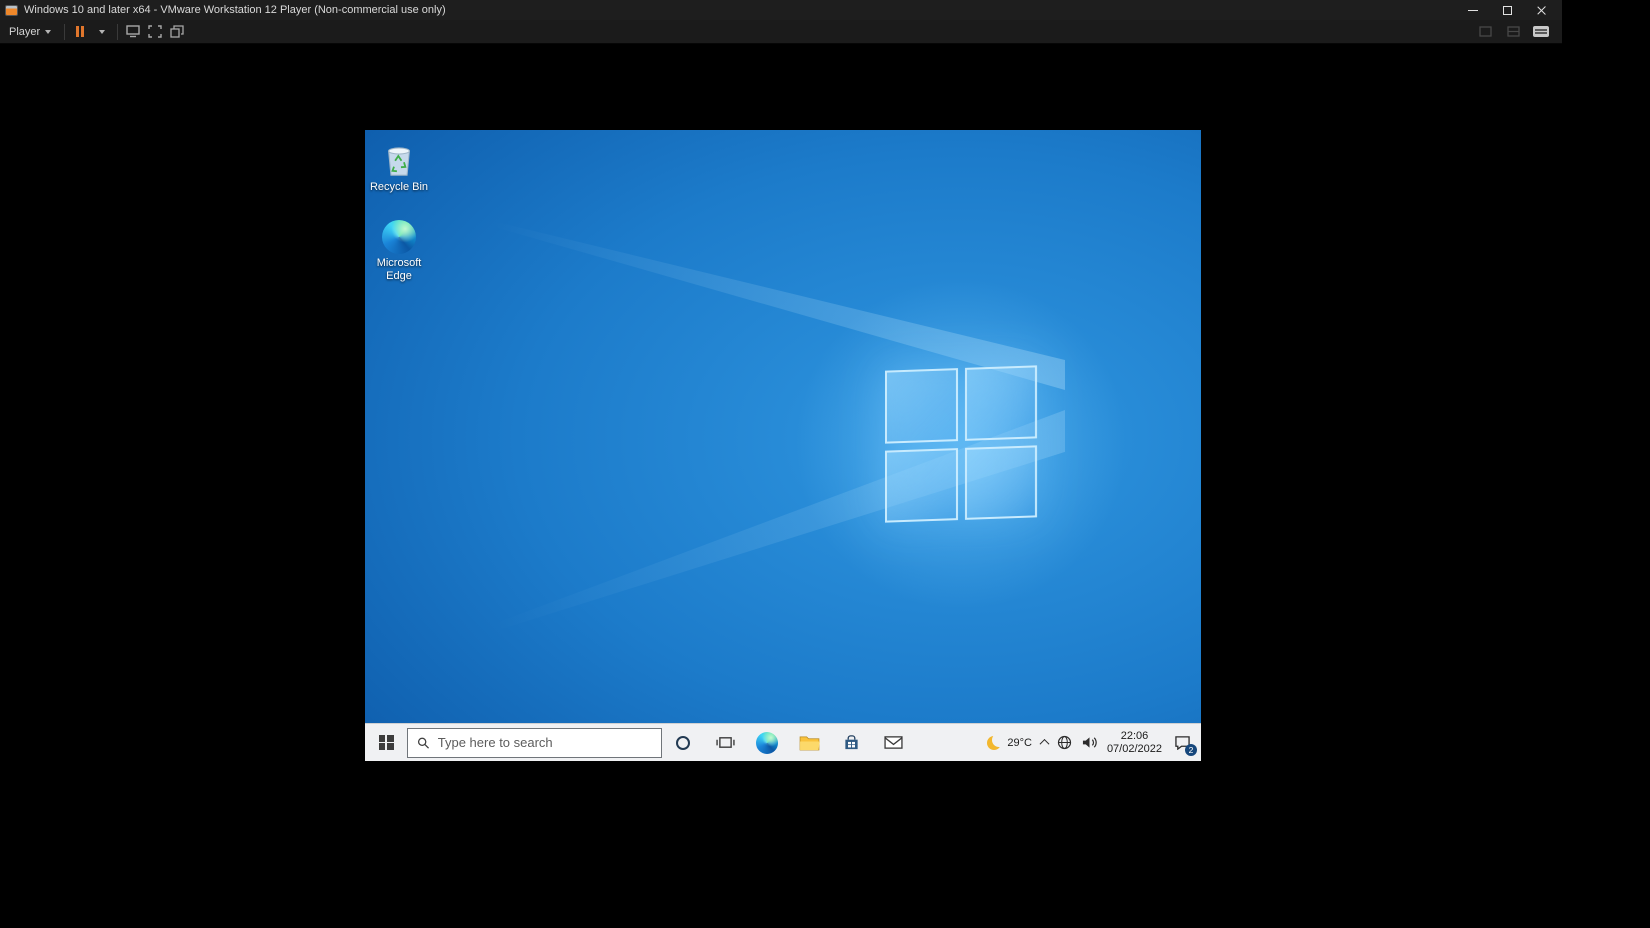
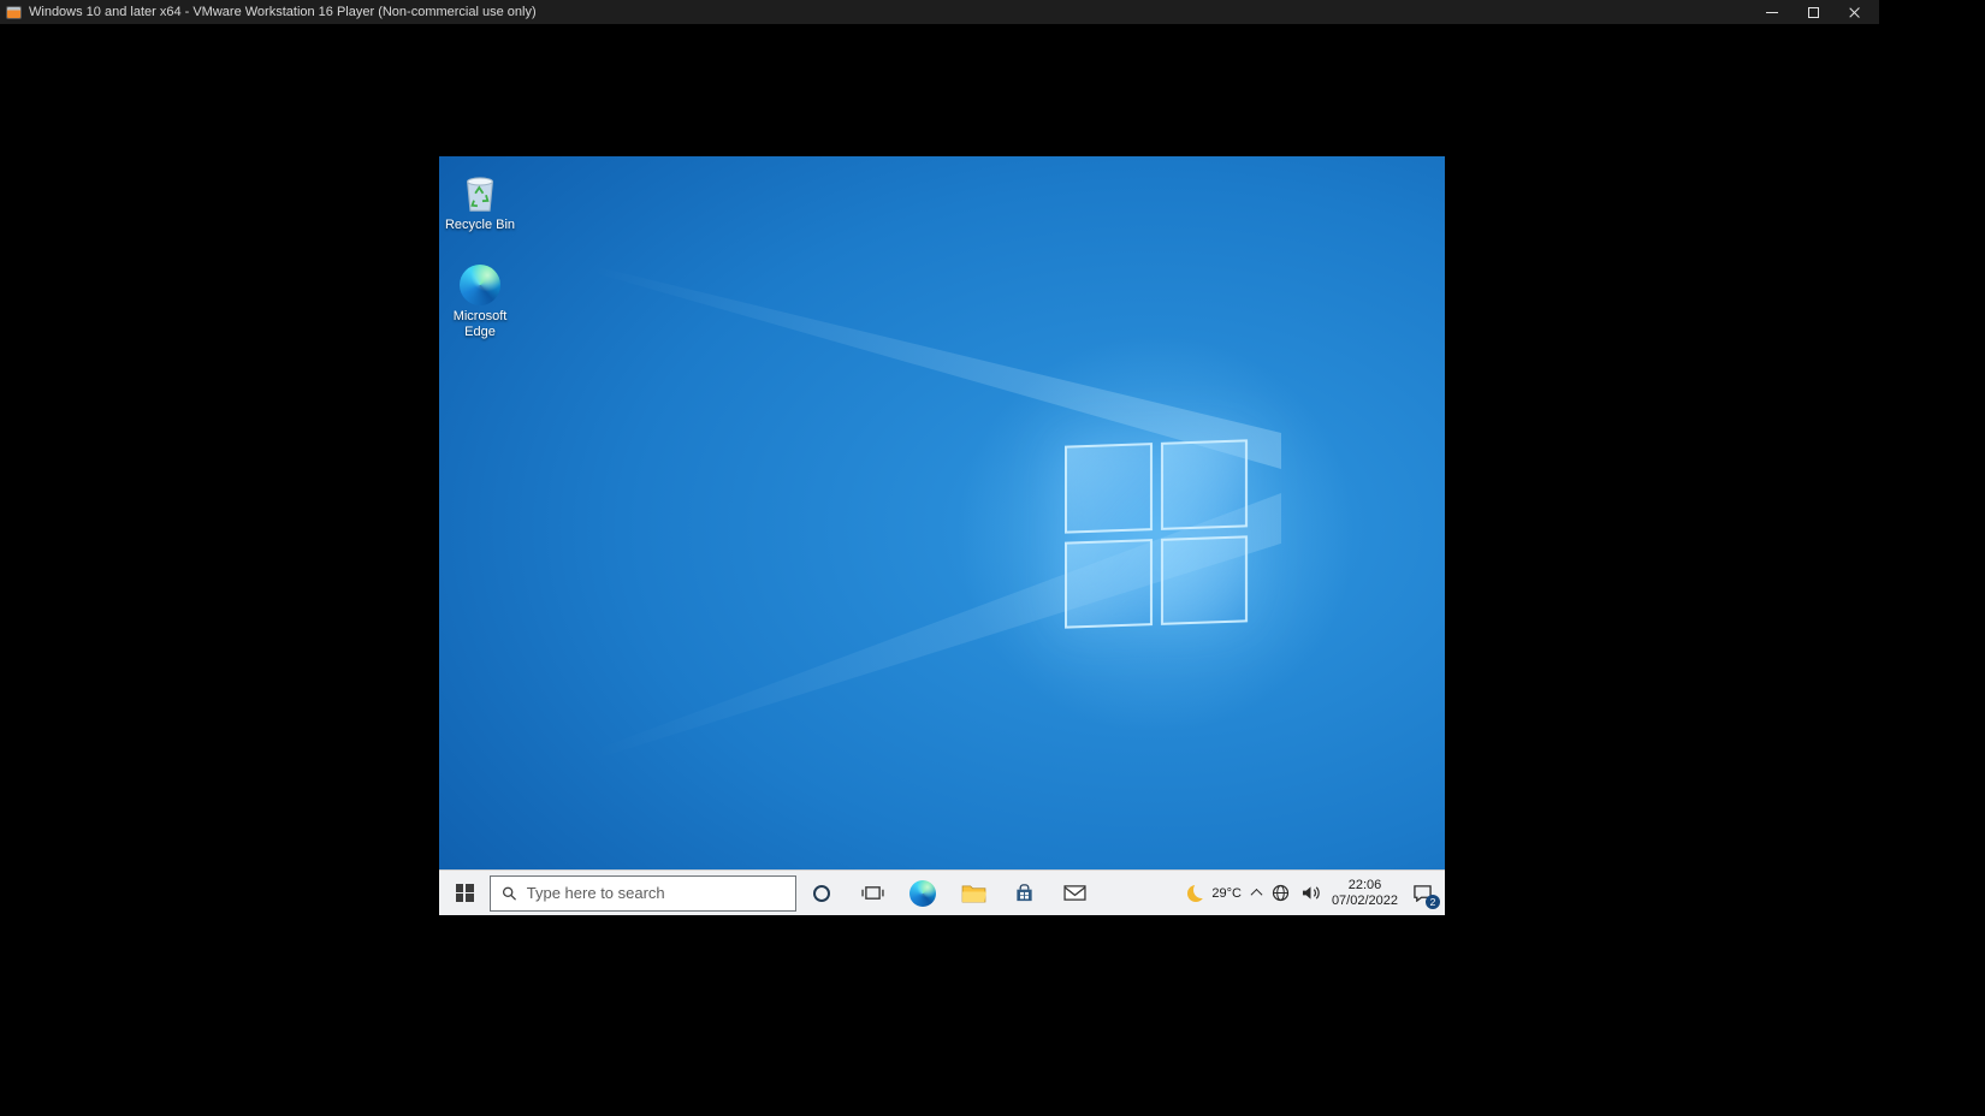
- Windows 10 and later x64 - VMware Workstation 12 Player (Non-commercial use only)
+ Windows 10 and later x64 - VMware Workstation 16 Player (Non-commercial use only)
- Player
  Recycle Bin
  Microsoft Edge
  Type here to search
  29°C
  22:06
  07/02/2022
  2
